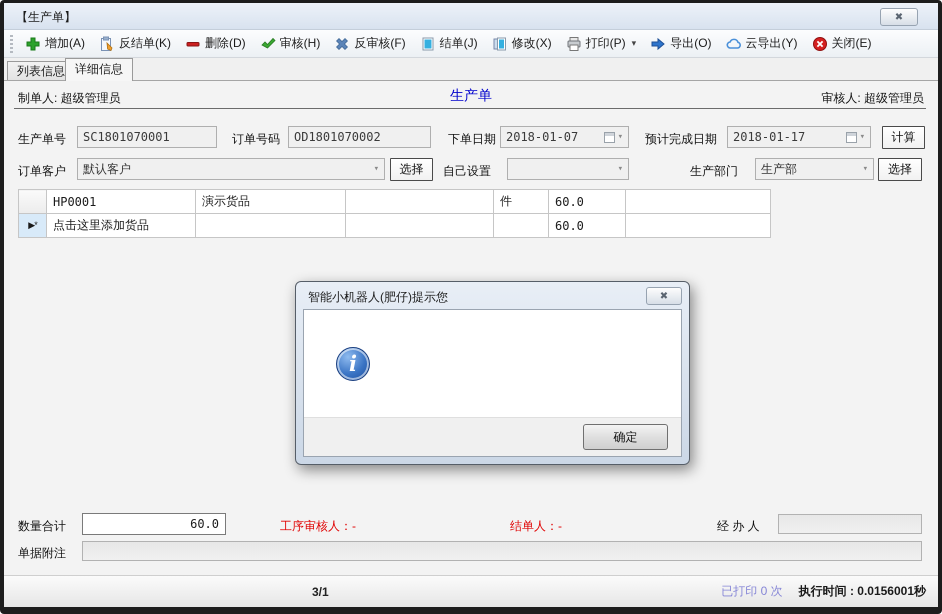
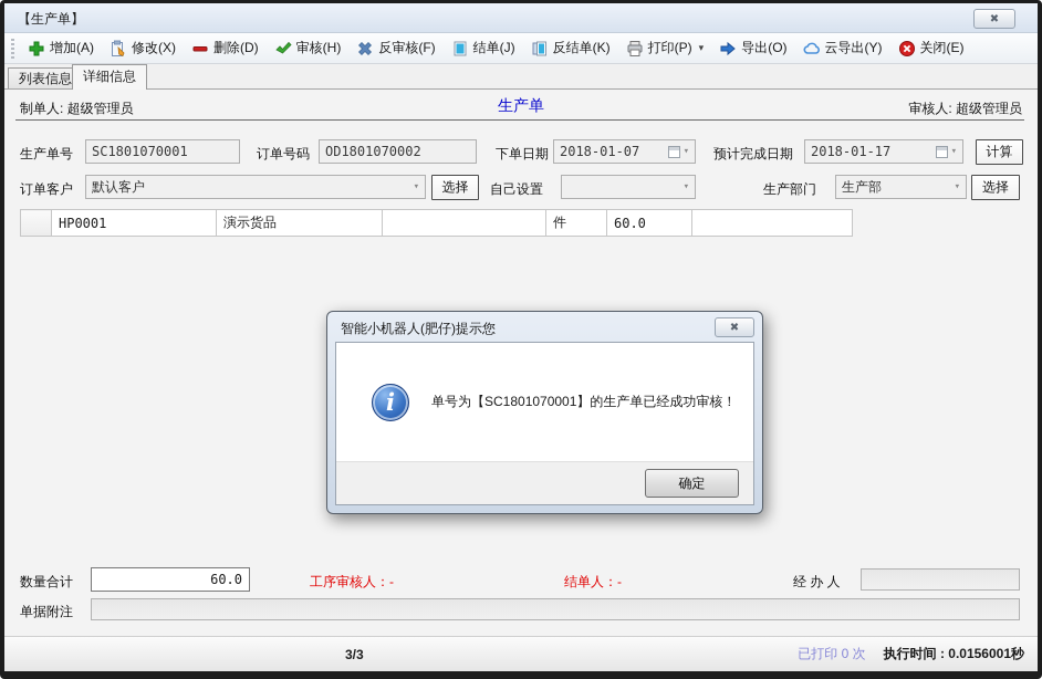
  【生产单】
  ✖
  增加(A)
- 反结单(K)
+ 修改(X)
  删除(D)
  审核(H)
  反审核(F)
  结单(J)
- 修改(X)
+ 反结单(K)
  打印(P)
  ▾
  导出(O)
  云导出(Y)
  关闭(E)
  列表信息
  详细信息
  制单人: 超级管理员
  生产单
  审核人: 超级管理员
  生产单号
  SC1801070001
  订单号码
  OD1801070002
  下单日期
  2018-01-07
  ▾
  预计完成日期
  2018-01-17
  ▾
  计算
  订单客户
  默认客户
  ▾
  选择
  自己设置
  ▾
  生产部门
  生产部
  ▾
  选择
  	HP0001	演示货品		件	60.0
- ▶*	点击这里添加货品				60.0
  数量合计
  60.0
  工序审核人：-
  结单人：-
  经 办 人
  单据附注
- 3/1
+ 3/3
  已打印 0 次
  执行时间 : 0.0156001秒
  智能小机器人(肥仔)提示您
  ✖
  i
+ 单号为【SC1801070001】的生产单已经成功审核！
  确定
